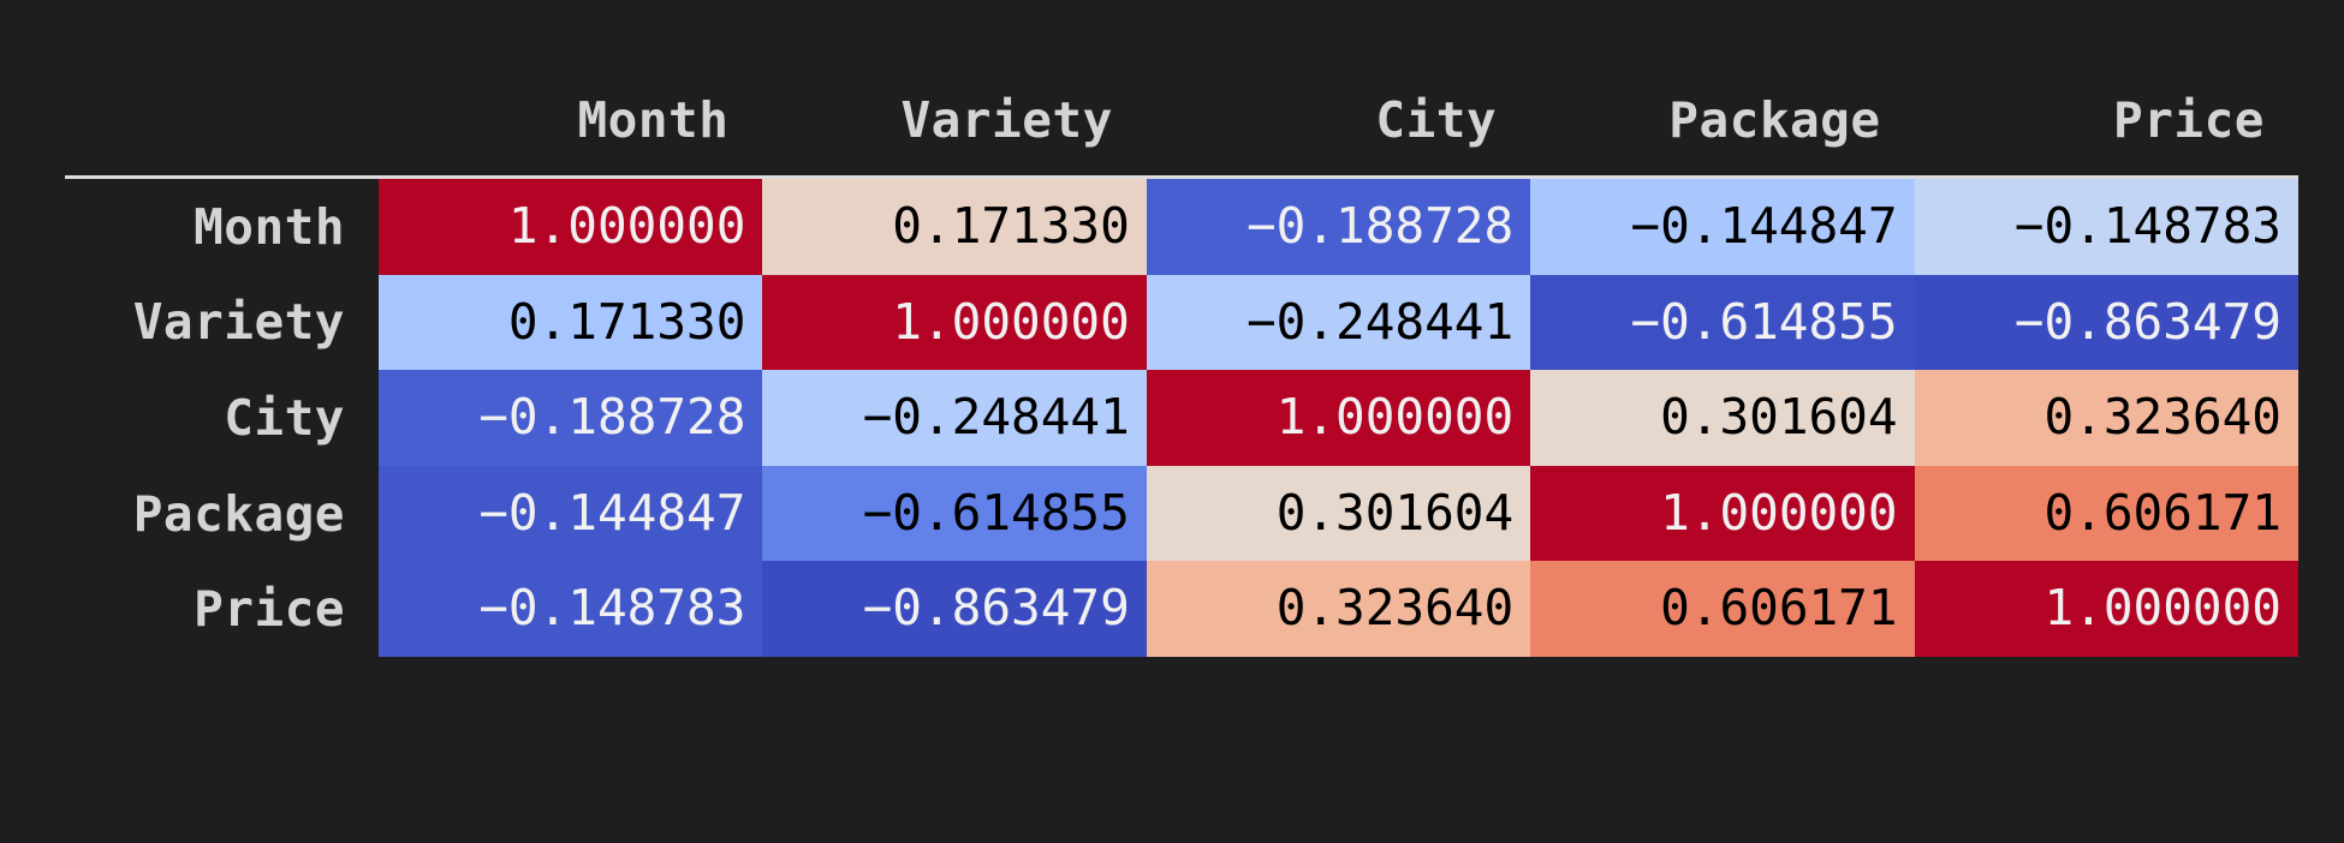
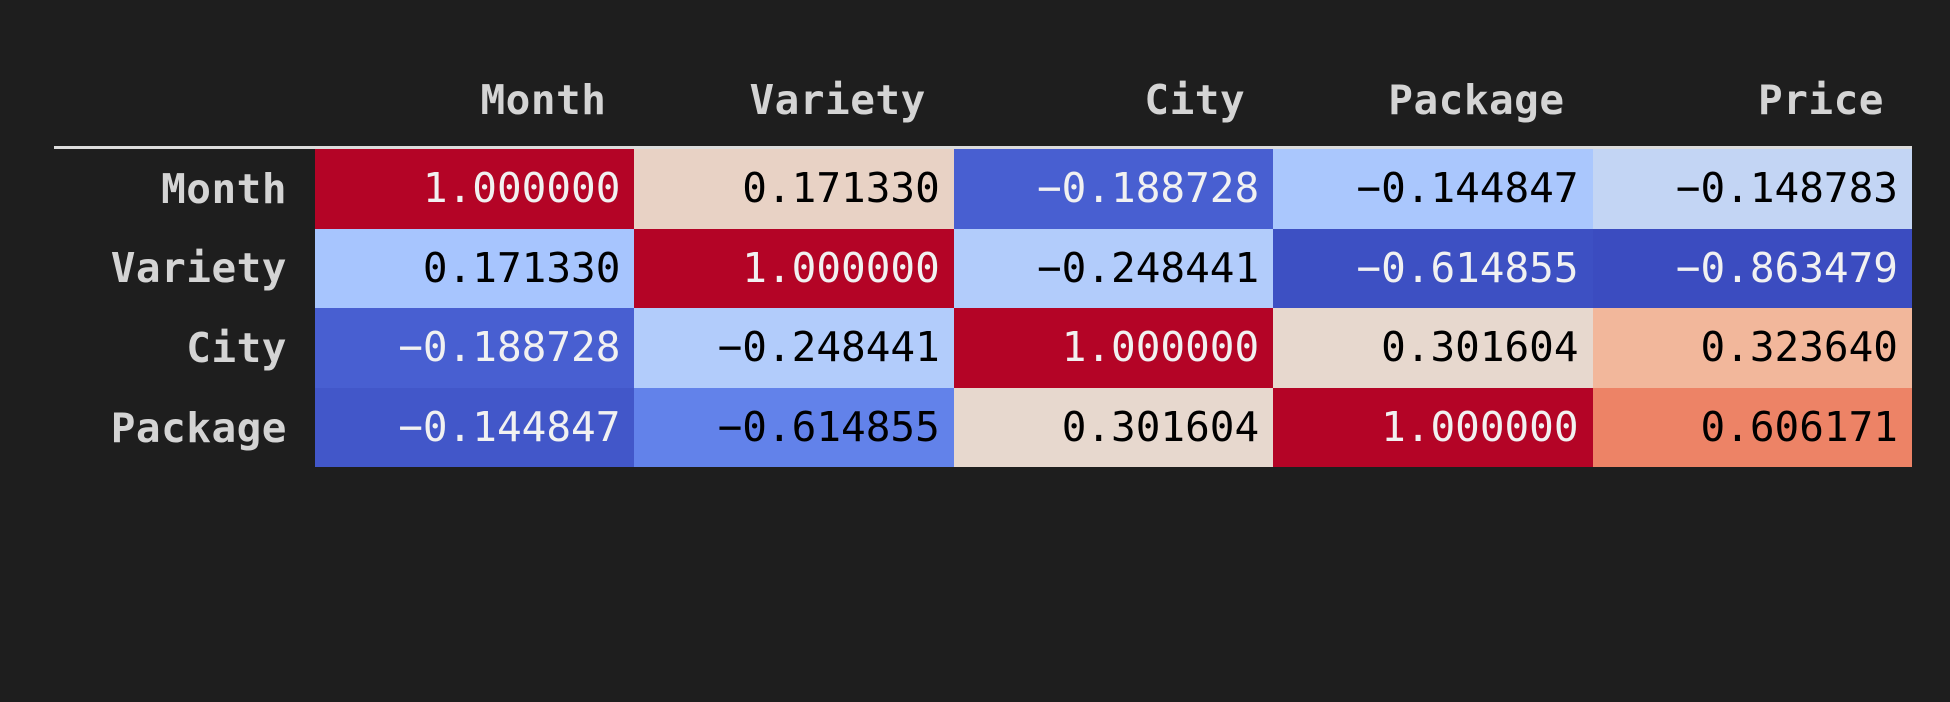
  	Month	Variety	City	Package	Price
  Month	1.000000	0.171330	−0.188728	−0.144847	−0.148783
  Variety	0.171330	1.000000	−0.248441	−0.614855	−0.863479
  City	−0.188728	−0.248441	1.000000	0.301604	0.323640
  Package	−0.144847	−0.614855	0.301604	1.000000	0.606171
- Price	−0.148783	−0.863479	0.323640	0.606171	1.000000
